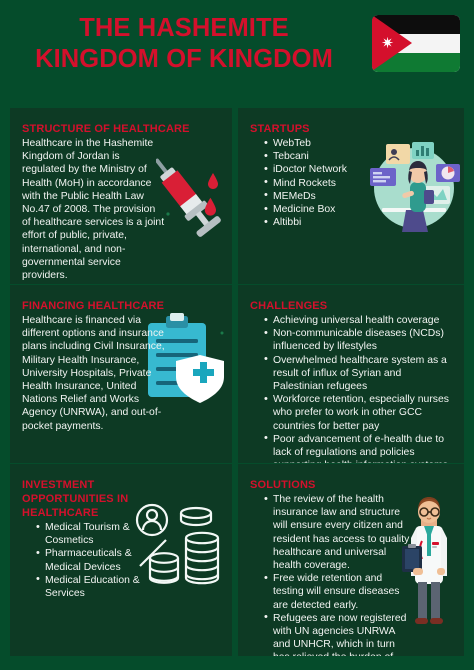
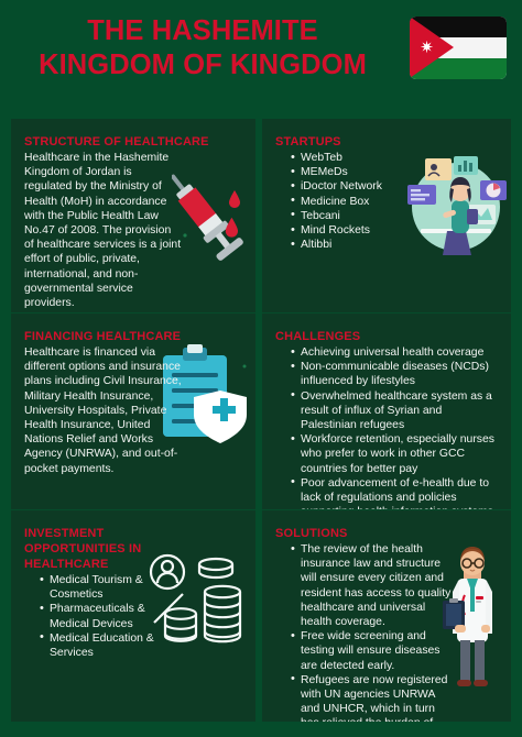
  THE HASHEMITE KINGDOM OF KINGDOM
  ✷
  STRUCTURE OF HEALTHCARE
  Healthcare in the Hashemite Kingdom of Jordan is regulated by the Ministry of Health (MoH) in accordance with the Public Health Law No.47 of 2008. The provision of healthcare services is a joint effort of public, private, international, and non-governmental service providers.
  STARTUPS
  WebTeb
- Tebcani
+ MEMeDs
  iDoctor Network
- Mind Rockets
+ Medicine Box
- MEMeDs
+ Tebcani
- Medicine Box
+ Mind Rockets
  Altibbi
  FINANCING HEALTHCARE
  Healthcare is financed via different options and insurance plans including Civil Insurance, Military Health Insurance, University Hospitals, Private Health Insurance, United Nations Relief and Works Agency (UNRWA), and out-of-pocket payments.
  CHALLENGES
  Achieving universal health coverage
  Non-communicable diseases (NCDs) influenced by lifestyles
  Overwhelmed healthcare system as a result of influx of Syrian and Palestinian refugees
  Workforce retention, especially nurses who prefer to work in other GCC countries for better pay
  INVESTMENT OPPORTUNITIES IN HEALTHCARE
  Medical Tourism & Cosmetics
  Pharmaceuticals & Medical Devices
  Medical Education & Services
  SOLUTIONS
  The review of the health insurance law and structure will ensure every citizen and resident has access to quality healthcare and universal health coverage.
- Free wide retention and testing will ensure diseases are detected early.
+ Free wide screening and testing will ensure diseases are detected early.
